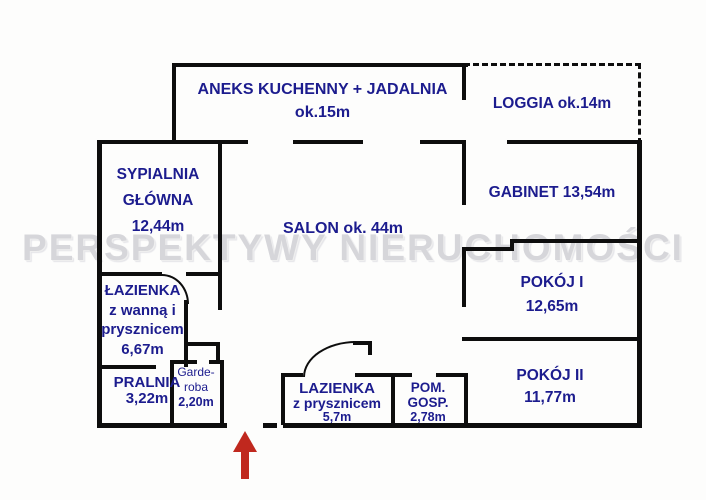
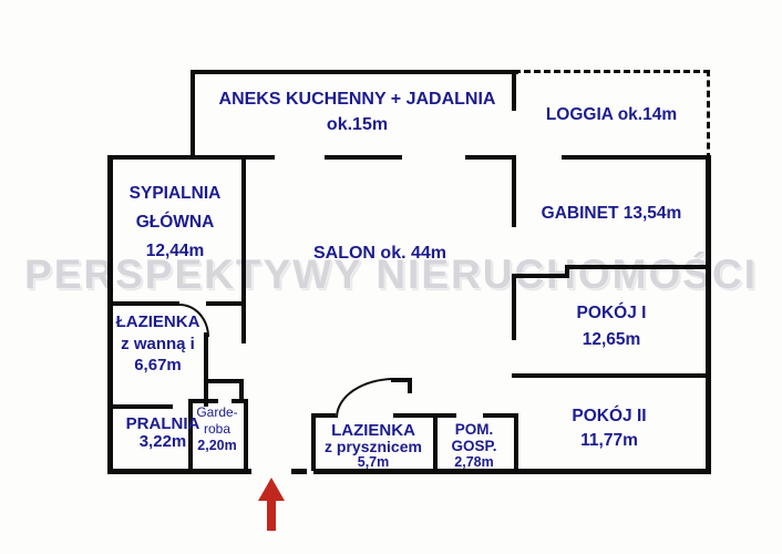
  PERSPEKTYWY NIERUOMOŚCI
  ANEKS KUCHENNY + JADALNIA
  ok.15m
  LOGGIA ok.14m
  SYPIALNIA
  GŁÓWNA
  12,44m
  SALON ok. 44m
  GABINET 13,54m
  POKÓJ I
  12,65m
  POKÓJ II
  11,77m
  ŁAZIENKA
  z wanną i
- prysznicem
  6,67m
  PRALNIA
  3,22m
  Garde-
  roba
  2,20m
  LAZIENKA
  z prysznicem
  5,7m
  POM.
  GOSP.
  2,78m
